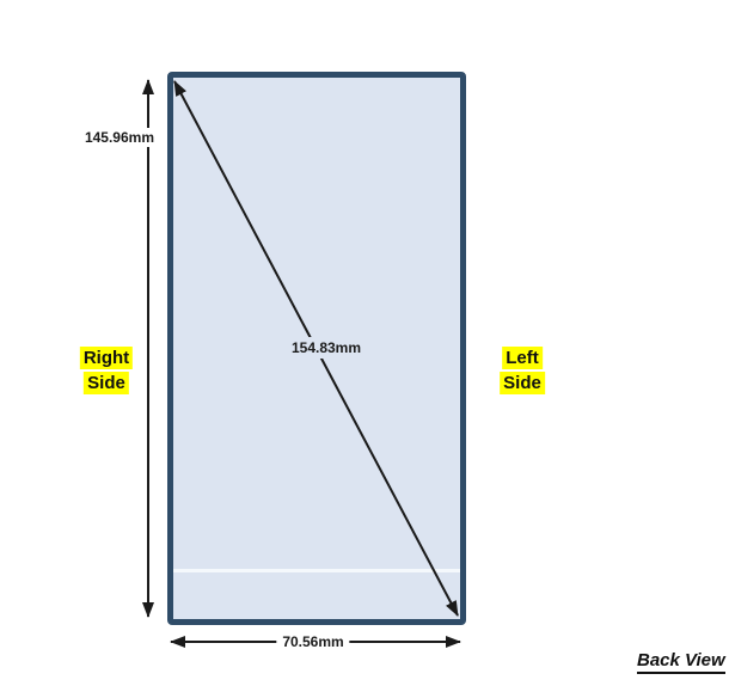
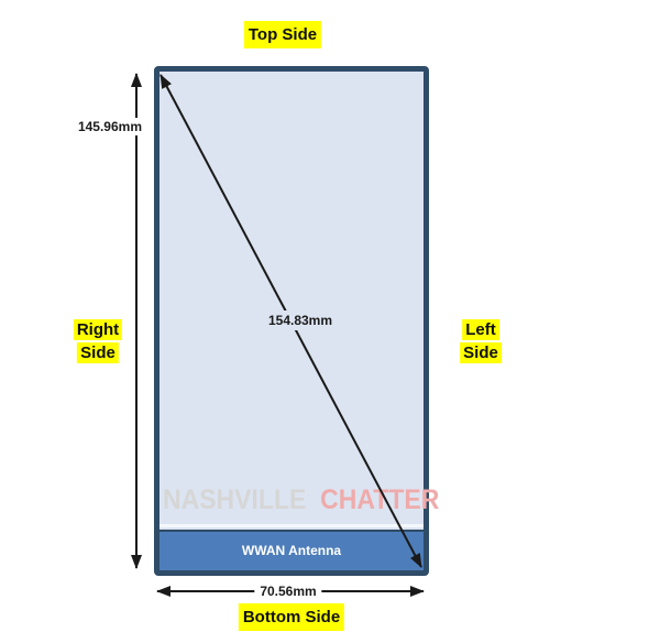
+ WWAN Antenna
+ NASHVILLE CHATTER
  145.96mm
  154.83mm
  70.56mm
+ Top Side
+ Bottom Side
  Right
  Side
  Left
  Side
- Back View
